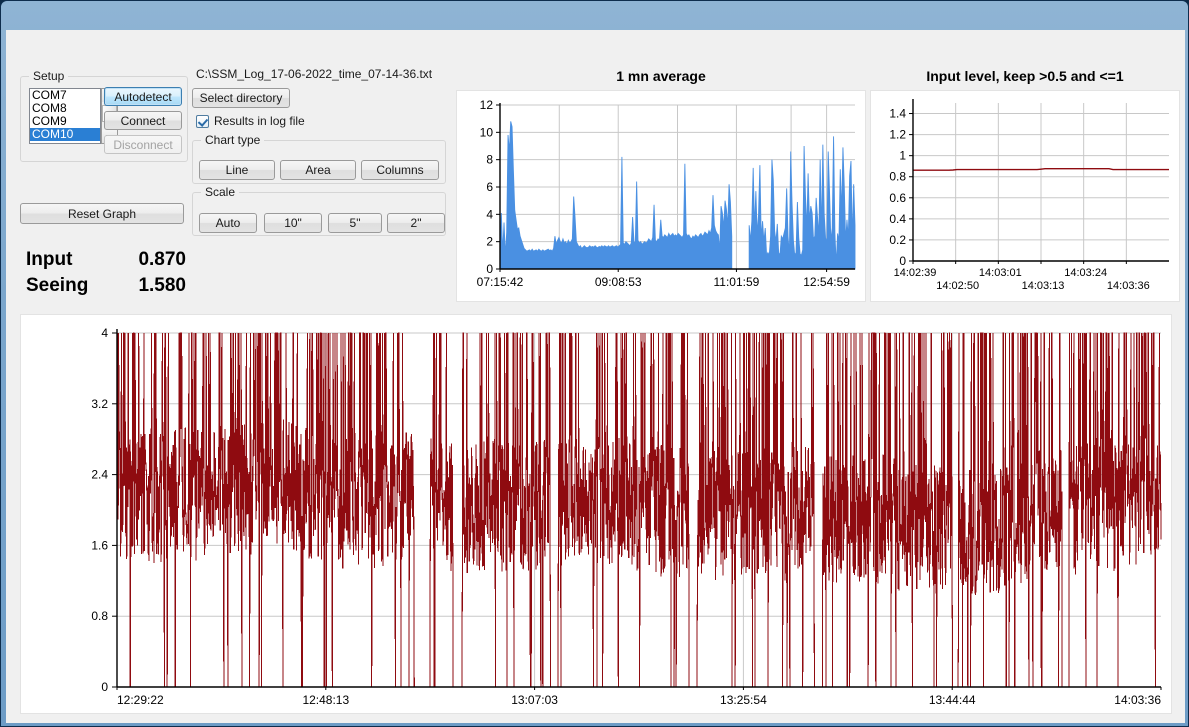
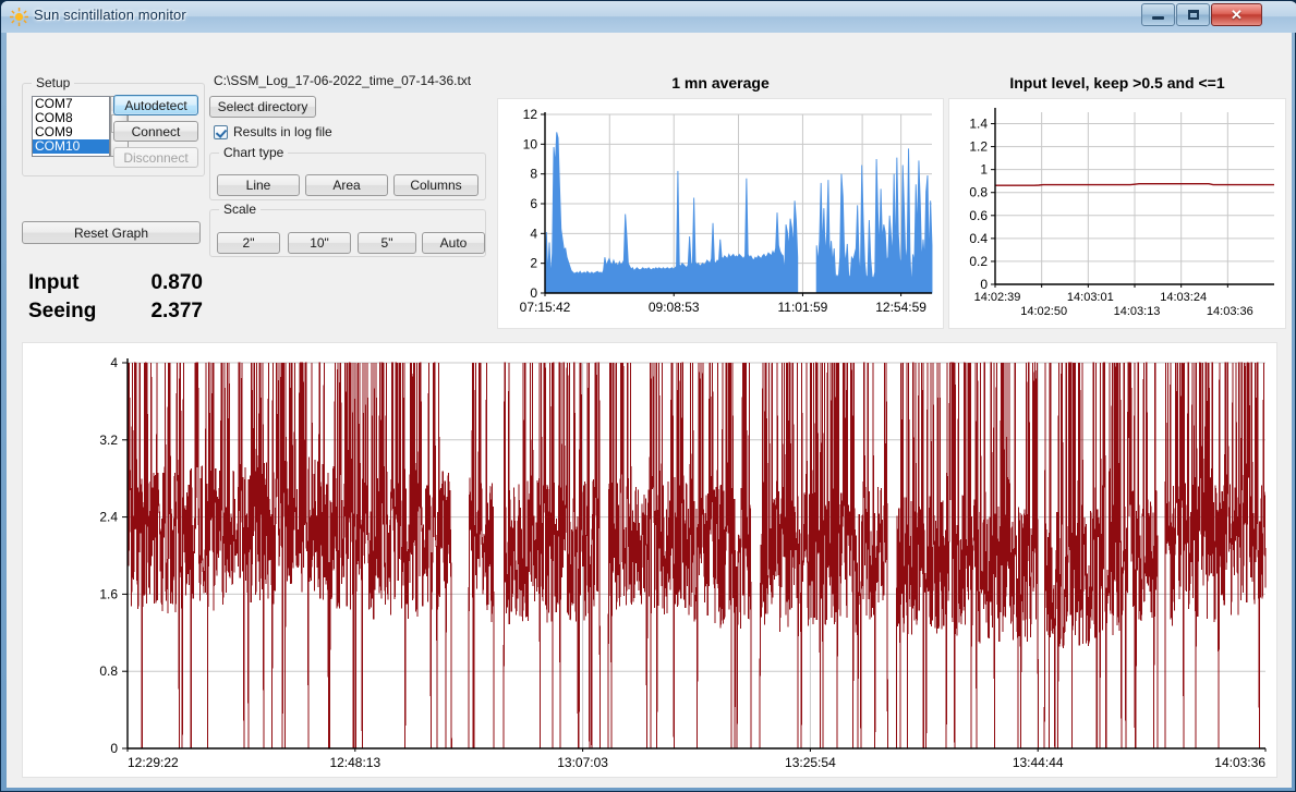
+ Sun scintillation monitor
+ ✕
  Setup
  COM7
  COM8
  COM9
  COM10
  Autodetect
  Connect
  Disconnect
  Reset Graph
  Input
  0.870
  Seeing
- 1.580
+ 2.377
  C:\SSM_Log_17-06-2022_time_07-14-36.txt
  Select directory
  Results in log file
  Chart type
  Line
  Area
  Columns
  Scale
- Auto
+ 2"
  10"
  5"
- 2"
+ Auto
  1 mn average
  0
  2
  4
  6
  8
  10
  12
  07:15:42
  09:08:53
  11:01:59
  12:54:59
  Input level, keep >0.5 and <=1
  0
  0.2
  0.4
  0.6
  0.8
  1
  1.2
  1.4
  14:02:39
  14:03:01
  14:03:24
  14:02:50
  14:03:13
  14:03:36
  0
  0.8
  1.6
  2.4
  3.2
  4
  12:29:22
  12:48:13
  13:07:03
  13:25:54
  13:44:44
  14:03:36
